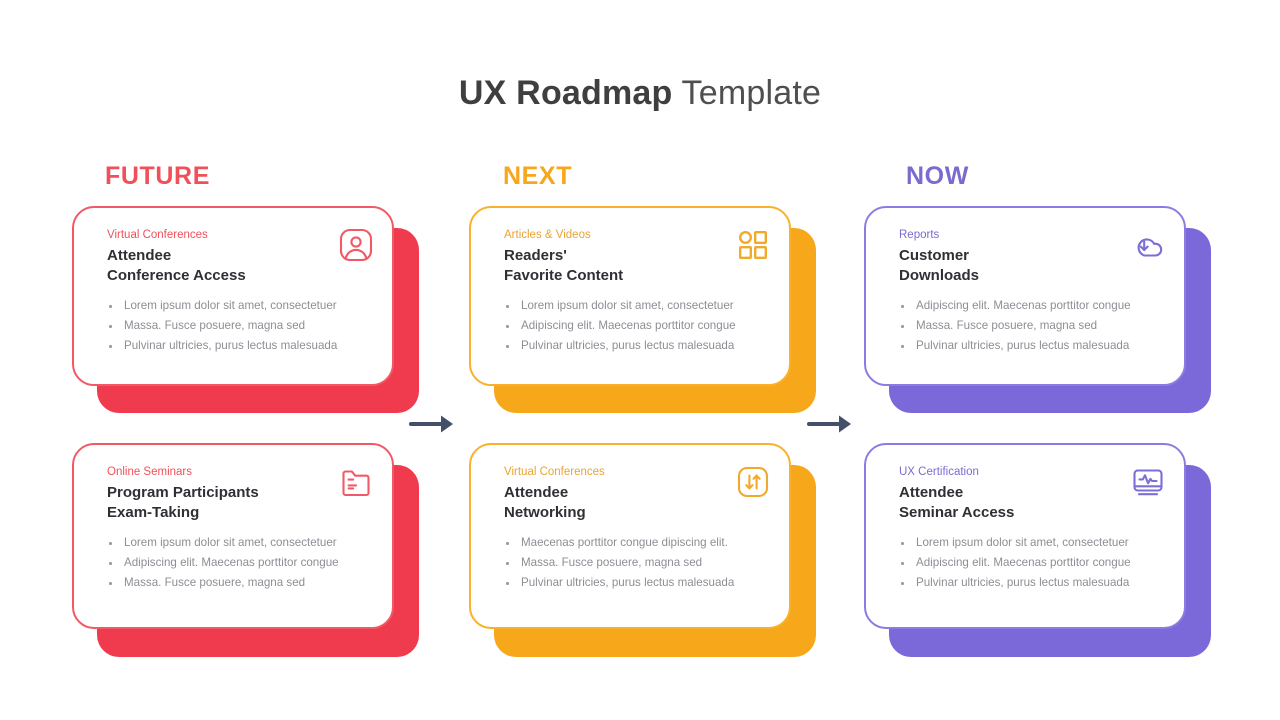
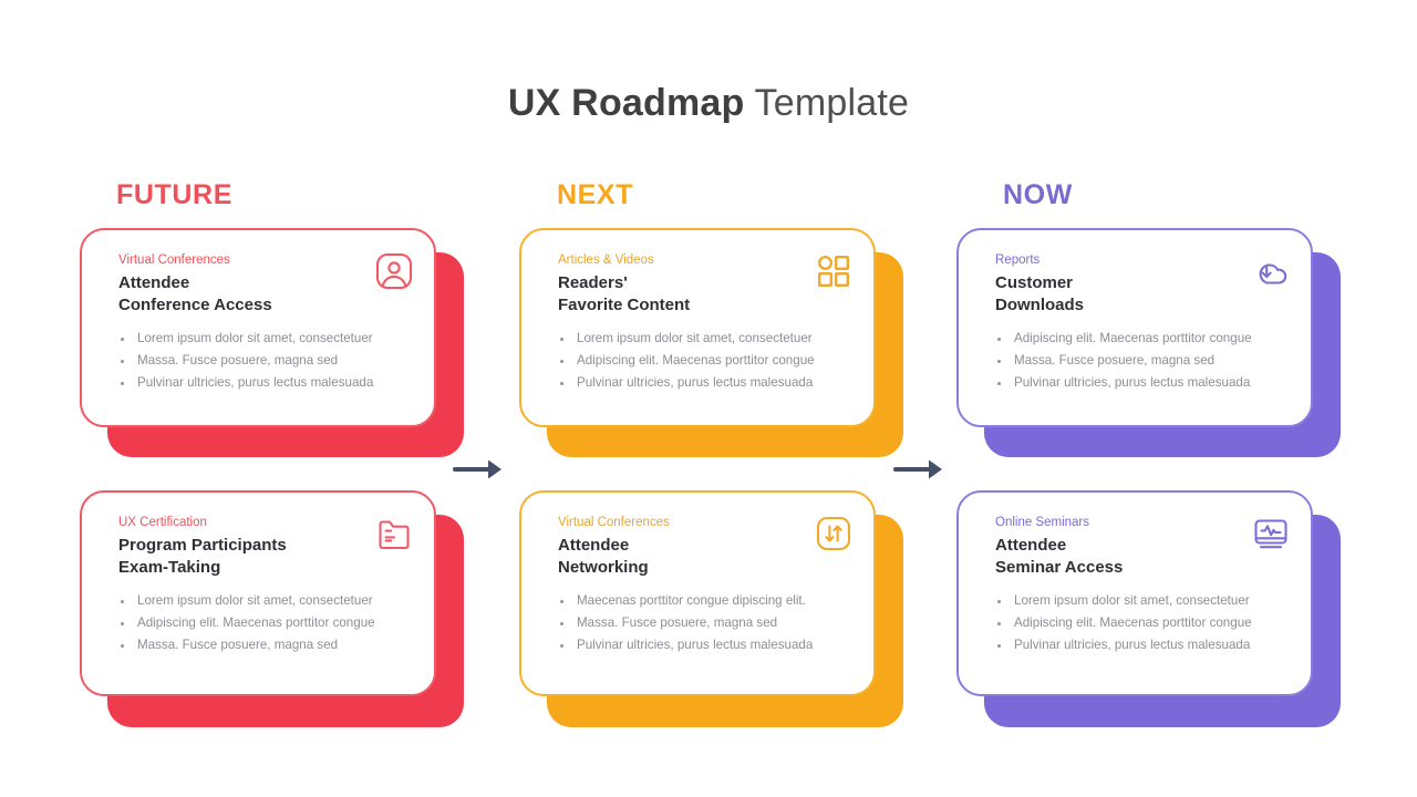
  UX Roadmap Template
  FUTURE
  NEXT
  NOW
  Virtual Conferences
  Attendee
  Conference Access
  Lorem ipsum dolor sit amet, consectetuer
  Massa. Fusce posuere, magna sed
  Pulvinar ultricies, purus lectus malesuada
  Articles & Videos
  Readers'
  Favorite Content
  Lorem ipsum dolor sit amet, consectetuer
  Adipiscing elit. Maecenas porttitor congue
  Pulvinar ultricies, purus lectus malesuada
  Reports
  Customer
  Downloads
  Adipiscing elit. Maecenas porttitor congue
  Massa. Fusce posuere, magna sed
  Pulvinar ultricies, purus lectus malesuada
- Online Seminars
+ UX Certification
  Program Participants
  Exam-Taking
  Lorem ipsum dolor sit amet, consectetuer
  Adipiscing elit. Maecenas porttitor congue
  Massa. Fusce posuere, magna sed
  Virtual Conferences
  Attendee
  Networking
  Maecenas porttitor congue dipiscing elit.
  Massa. Fusce posuere, magna sed
  Pulvinar ultricies, purus lectus malesuada
- UX Certification
+ Online Seminars
  Attendee
  Seminar Access
  Lorem ipsum dolor sit amet, consectetuer
  Adipiscing elit. Maecenas porttitor congue
  Pulvinar ultricies, purus lectus malesuada
